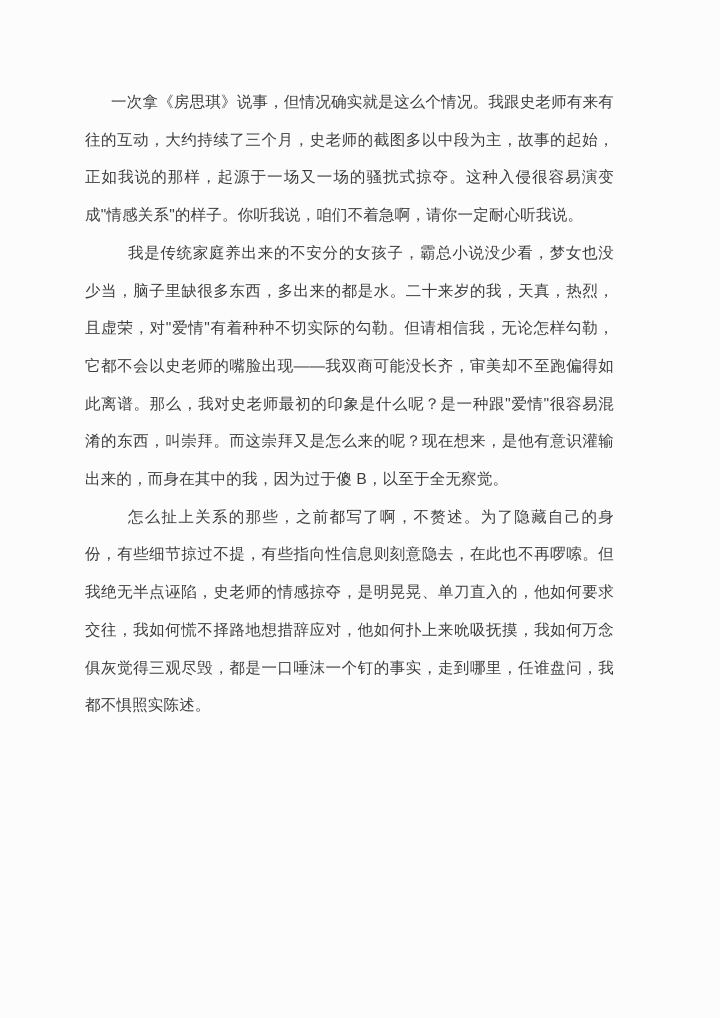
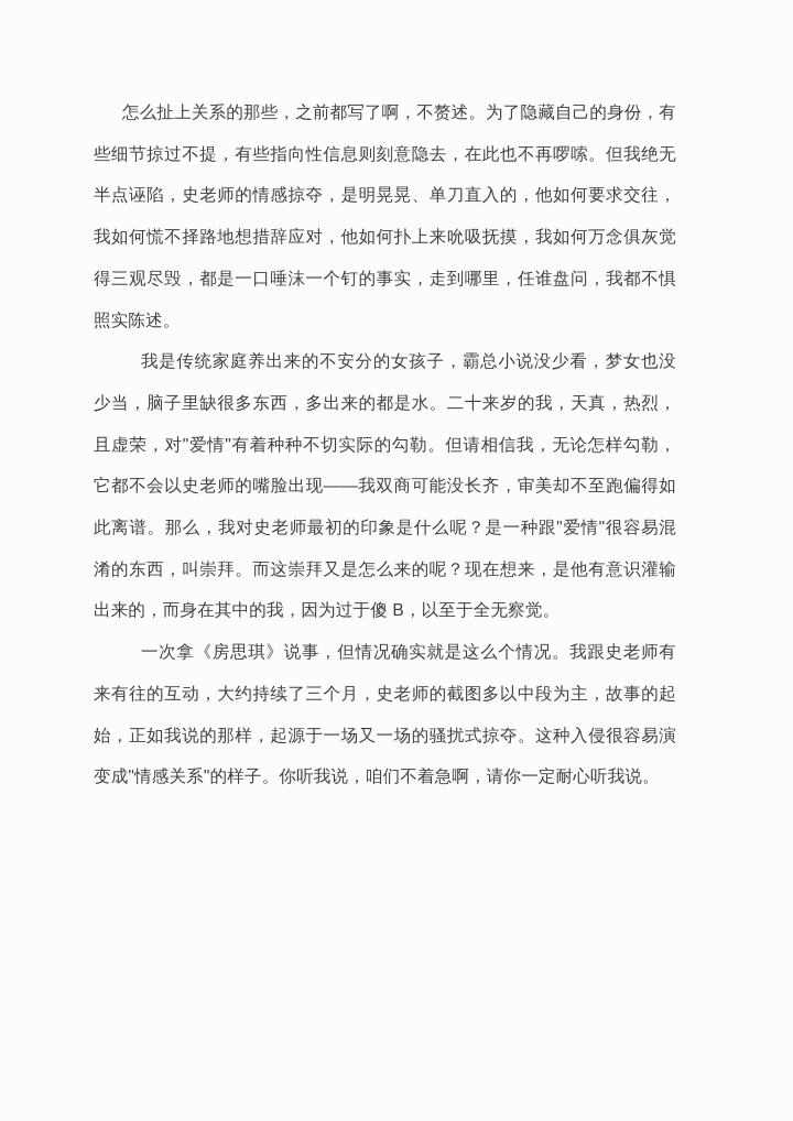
- 一次拿《房思琪》说事，但情况确实就是这么个情况。我跟史老师有来有往的互动，大约持续了三个月，史老师的截图多以中段为主，故事的起始，正如我说的那样，起源于一场又一场的骚扰式掠夺。这种入侵很容易演变成"情感关系"的样子。你听我说，咱们不着急啊，请你一定耐心听我说。
+ 怎么扯上关系的那些，之前都写了啊，不赘述。为了隐藏自己的身份，有些细节掠过不提，有些指向性信息则刻意隐去，在此也不再啰嗦。但我绝无半点诬陷，史老师的情感掠夺，是明晃晃、单刀直入的，他如何要求交往，我如何慌不择路地想措辞应对，他如何扑上来吮吸抚摸，我如何万念俱灰觉得三观尽毁，都是一口唾沫一个钉的事实，走到哪里，任谁盘问，我都不惧照实陈述。
  我是传统家庭养出来的不安分的女孩子，霸总小说没少看，梦女也没少当，脑子里缺很多东西，多出来的都是水。二十来岁的我，天真，热烈，且虚荣，对"爱情"有着种种不切实际的勾勒。但请相信我，无论怎样勾勒，它都不会以史老师的嘴脸出现——我双商可能没长齐，审美却不至跑偏得如此离谱。那么，我对史老师最初的印象是什么呢？是一种跟"爱情"很容易混淆的东西，叫崇拜。而这崇拜又是怎么来的呢？现在想来，是他有意识灌输出来的，而身在其中的我，因为过于傻 B，以至于全无察觉。
- 怎么扯上关系的那些，之前都写了啊，不赘述。为了隐藏自己的身份，有些细节掠过不提，有些指向性信息则刻意隐去，在此也不再啰嗦。但我绝无半点诬陷，史老师的情感掠夺，是明晃晃、单刀直入的，他如何要求交往，我如何慌不择路地想措辞应对，他如何扑上来吮吸抚摸，我如何万念俱灰觉得三观尽毁，都是一口唾沫一个钉的事实，走到哪里，任谁盘问，我都不惧照实陈述。
+ 一次拿《房思琪》说事，但情况确实就是这么个情况。我跟史老师有来有往的互动，大约持续了三个月，史老师的截图多以中段为主，故事的起始，正如我说的那样，起源于一场又一场的骚扰式掠夺。这种入侵很容易演变成"情感关系"的样子。你听我说，咱们不着急啊，请你一定耐心听我说。
